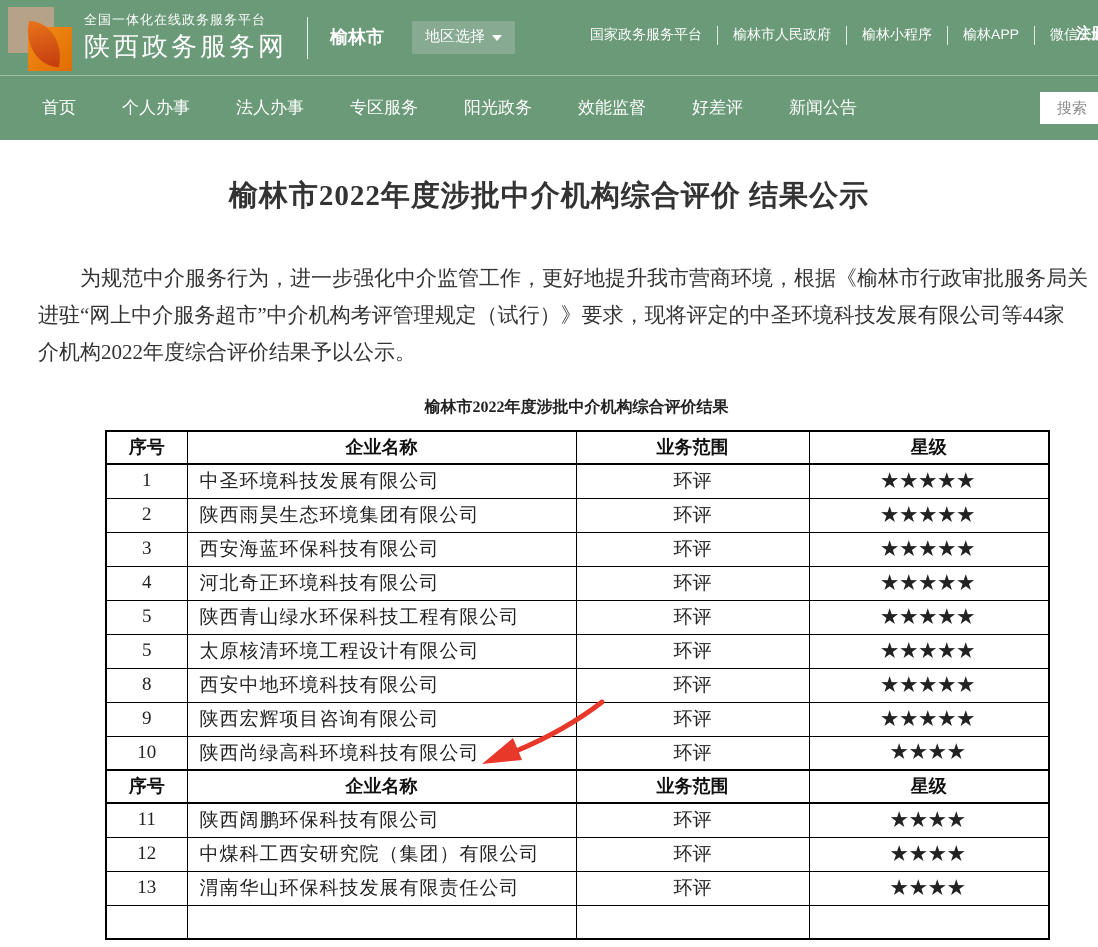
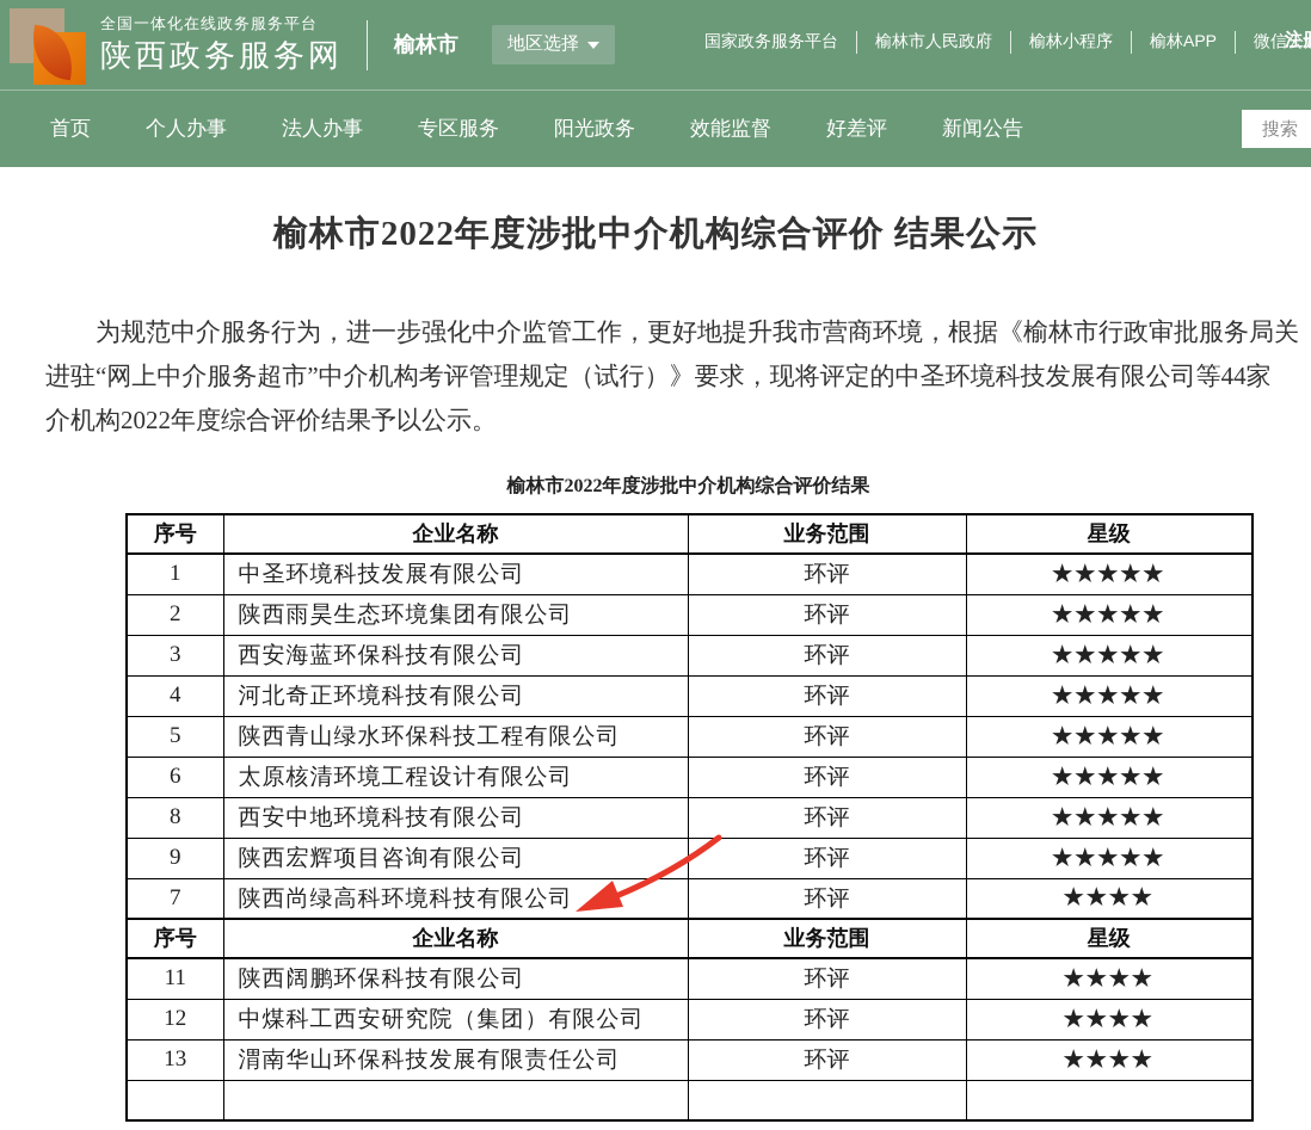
  全国一体化在线政务服务平台
  陕西政务服务网
  榆林市
  地区选择
  国家政务服务平台
  榆林市人民政府
  榆林小程序
  榆林APP
  首页
  个人办事
  法人办事
  专区服务
  阳光政务
  效能监督
  好差评
  新闻公告
  搜索
  榆林市2022年度涉批中介机构综合评价 结果公示
  为规范中介服务行为，进一步强化中介监管工作，更好地提升我市营商环境，根据《榆林市行政审批服务局关
  进驻“网上中介服务超市”中介机构考评管理规定（试行）》要求，现将评定的中圣环境科技发展有限公司等44家
  介机构2022年度综合评价结果予以公示。
  榆林市2022年度涉批中介机构综合评价结果
  序号	企业名称	业务范围	星级
  1	中圣环境科技发展有限公司	环评	★★★★★
  2	陕西雨昊生态环境集团有限公司	环评	★★★★★
  3	西安海蓝环保科技有限公司	环评	★★★★★
  4	河北奇正环境科技有限公司	环评	★★★★★
  5	陕西青山绿水环保科技工程有限公司	环评	★★★★★
- 5	太原核清环境工程设计有限公司	环评	★★★★★
+ 6	太原核清环境工程设计有限公司	环评	★★★★★
  8	西安中地环境科技有限公司	环评	★★★★★
  9	陕西宏辉项目咨询有限公司	环评	★★★★★
- 10	陕西尚绿高科环境科技有限公司	环评	★★★★
+ 7	陕西尚绿高科环境科技有限公司	环评	★★★★
  序号	企业名称	业务范围	星级
  11	陕西阔鹏环保科技有限公司	环评	★★★★
  12	中煤科工西安研究院（集团）有限公司	环评	★★★★
  13	渭南华山环保科技发展有限责任公司	环评	★★★★
